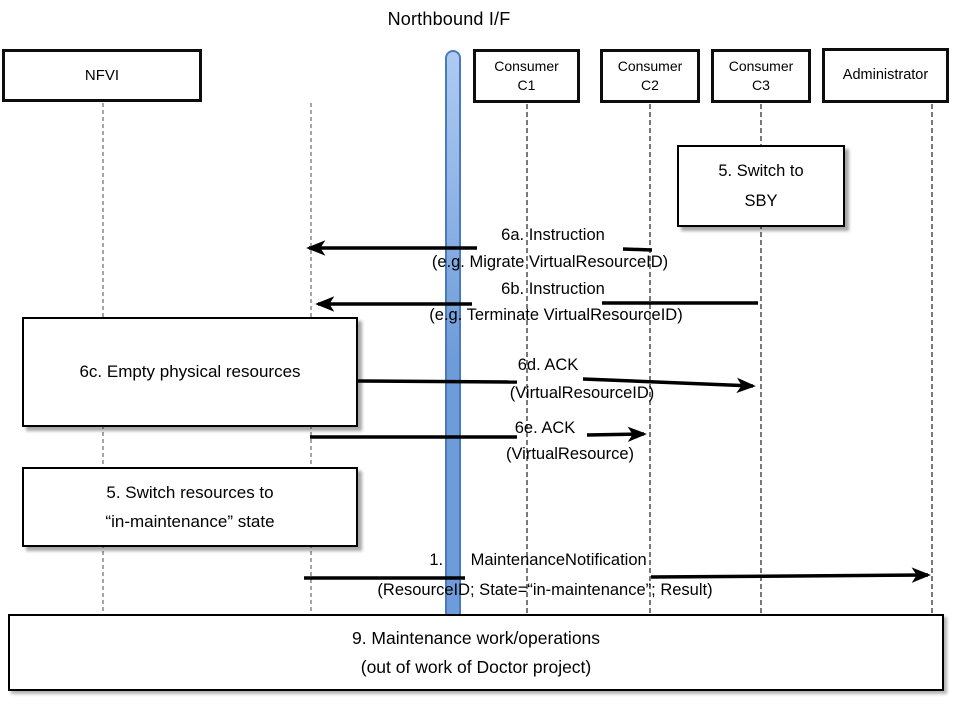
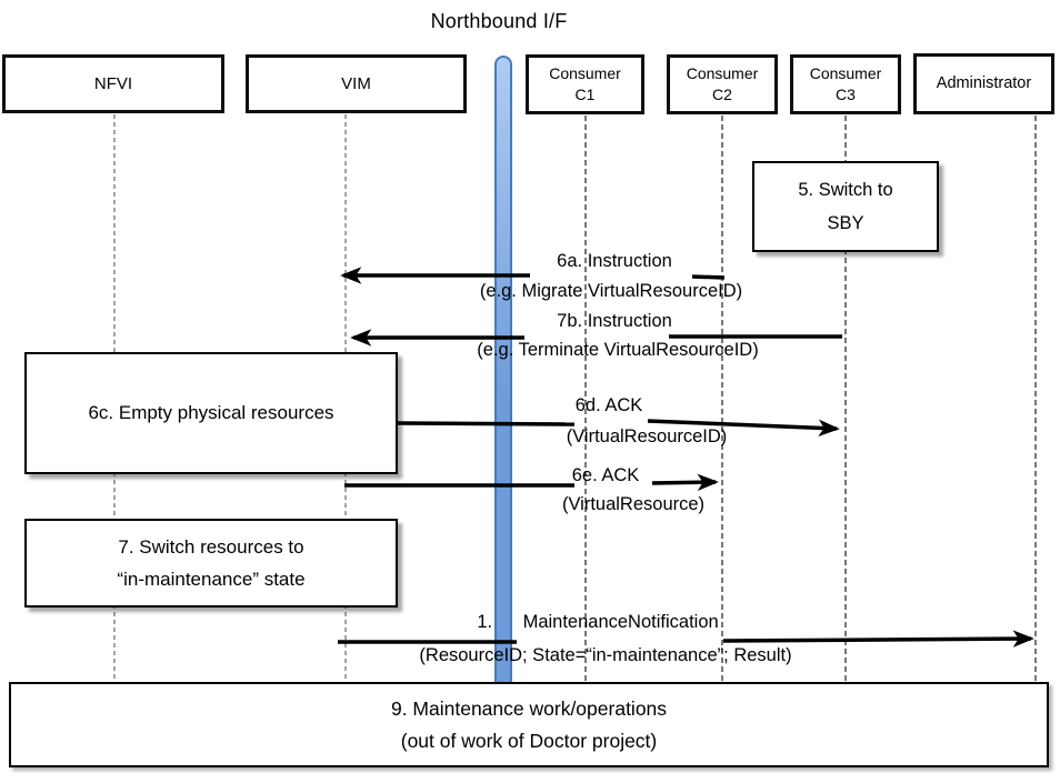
  Northbound I/F
  NFVI
+ VIM
  Consumer
  C1
  Consumer
  C2
  Consumer
  C3
  Administrator
  5. Switch to
  SBY
  6c. Empty physical resources
- 5. Switch resources to
+ 7. Switch resources to
  “in-maintenance” state
  9. Maintenance work/operations
  (out of work of Doctor project)
  6a. Instruction
  (e.g. Migrate VirtualResourceID)
- 6b. Instruction
+ 7b. Instruction
  (e.g. Terminate VirtualResourceID)
  6d. ACK
  (VirtualResourceID)
  6e. ACK
  (VirtualResource)
  1. MaintenanceNotification
  (ResourceID; State=“in-maintenance”; Result)
